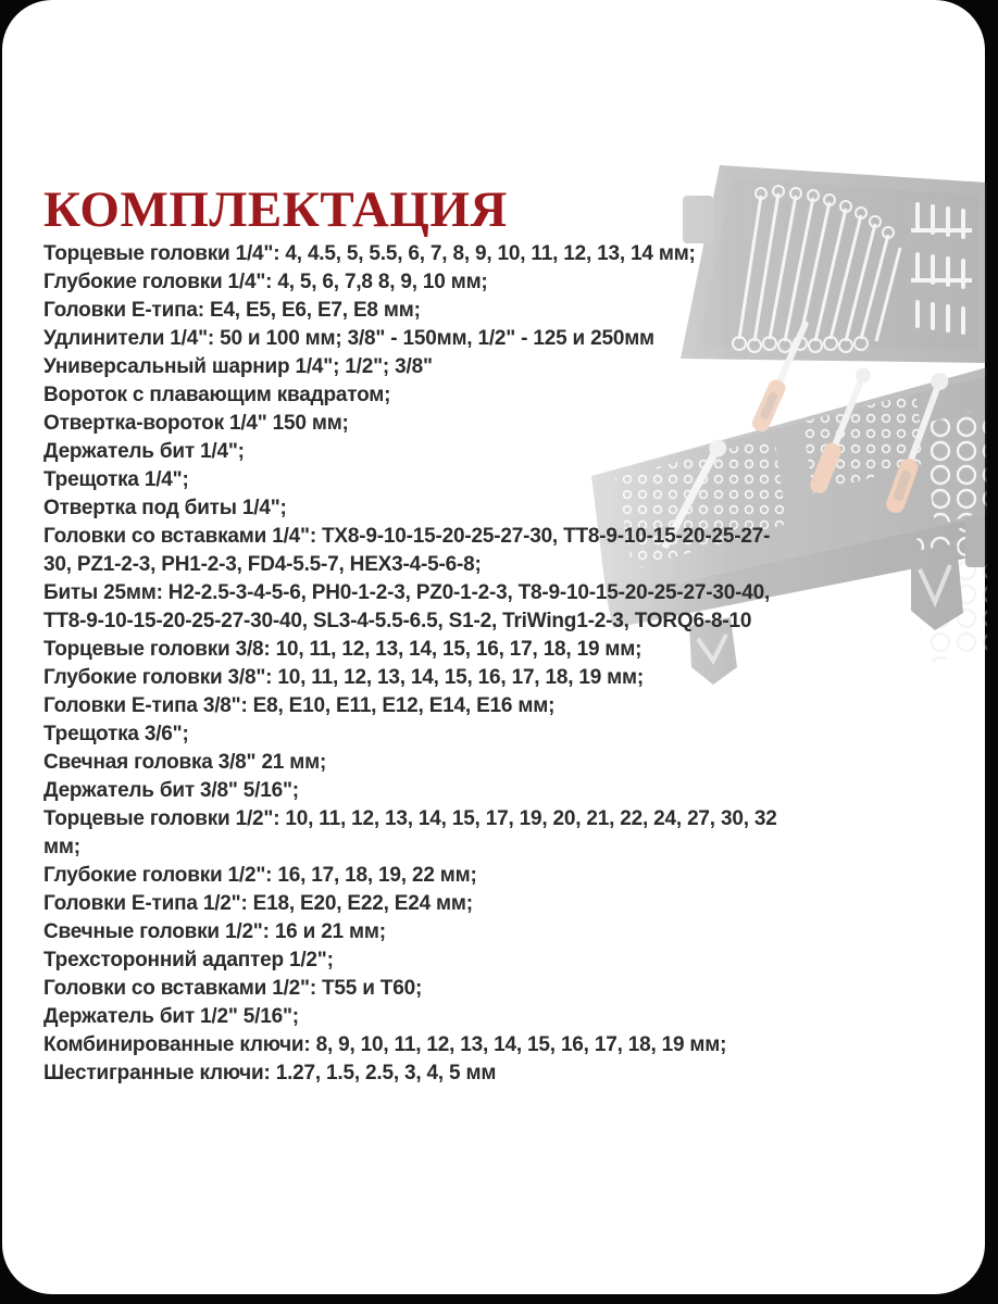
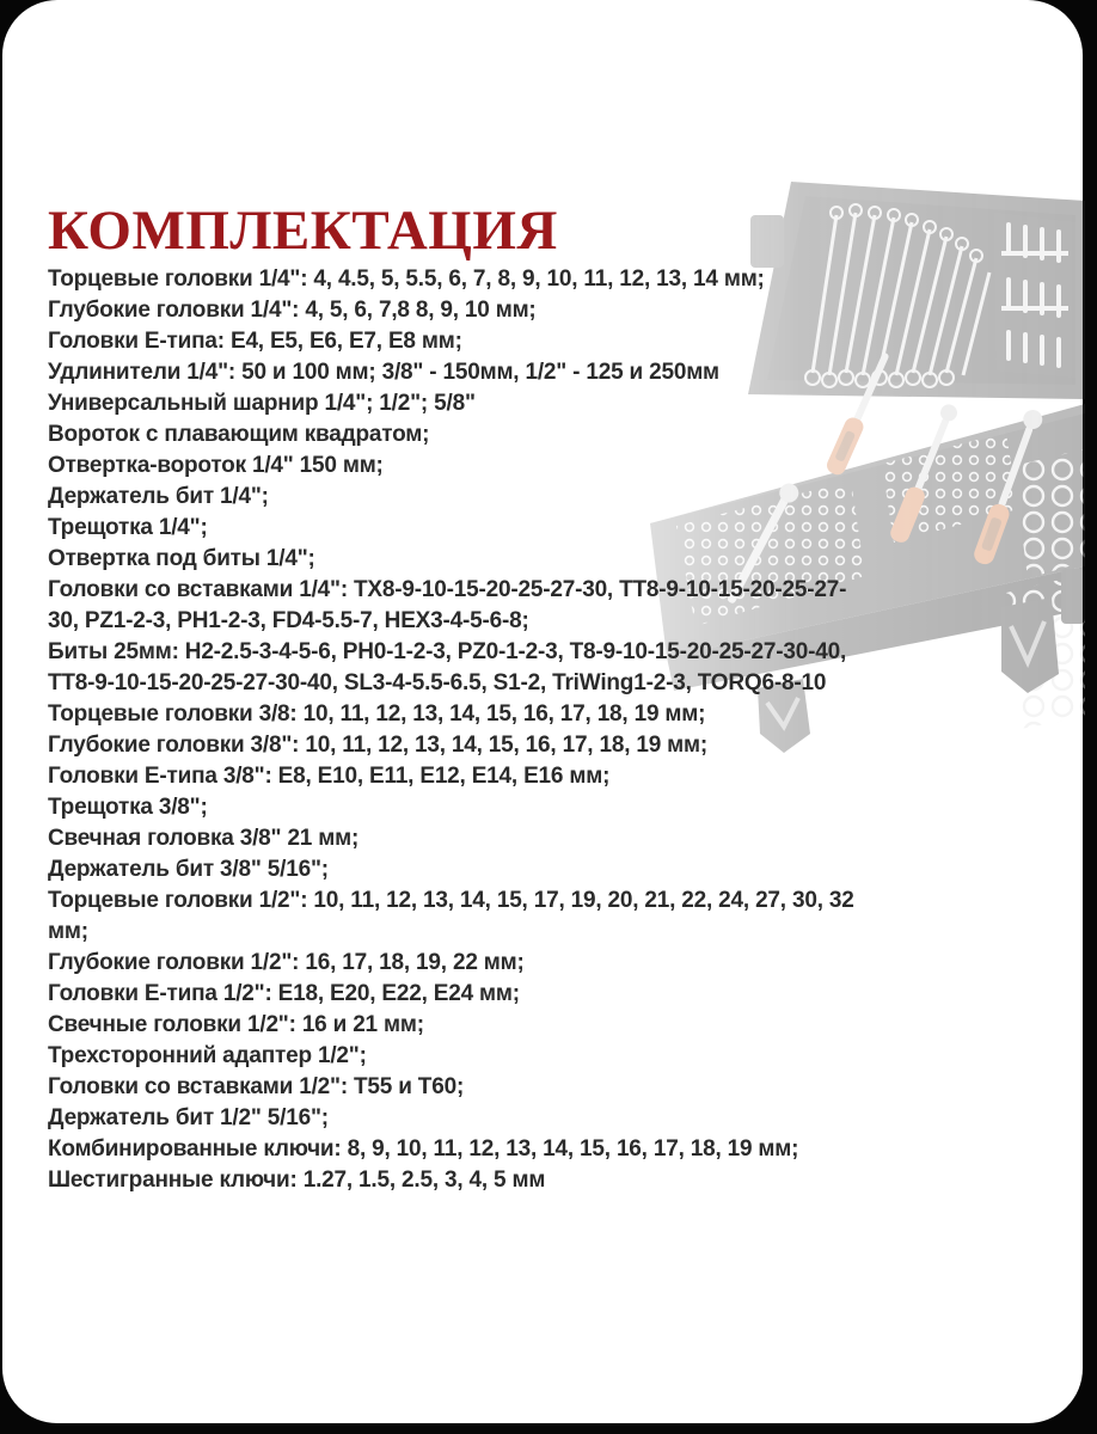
  КОМПЛЕКТАЦИЯ
  Торцевые головки 1/4": 4, 4.5, 5, 5.5, 6, 7, 8, 9, 10, 11, 12, 13, 14 мм;
  Глубокие головки 1/4": 4, 5, 6, 7,8 8, 9, 10 мм;
  Головки Е-типа: Е4, Е5, Е6, Е7, Е8 мм;
  Удлинители 1/4": 50 и 100 мм; 3/8" - 150мм, 1/2" - 125 и 250мм
- Универсальный шарнир 1/4"; 1/2"; 3/8"
+ Универсальный шарнир 1/4"; 1/2"; 5/8"
  Вороток с плавающим квадратом;
  Отвертка-вороток 1/4" 150 мм;
  Держатель бит 1/4";
  Трещотка 1/4";
  Отвертка под биты 1/4";
  Головки со вставками 1/4": TX8-9-10-15-20-25-27-30, TT8-9-10-15-20-25-27-
  30, PZ1-2-3, PH1-2-3, FD4-5.5-7, HEX3-4-5-6-8;
  Биты 25мм: H2-2.5-3-4-5-6, PH0-1-2-3, PZ0-1-2-3, T8-9-10-15-20-25-27-30-40,
  TT8-9-10-15-20-25-27-30-40, SL3-4-5.5-6.5, S1-2, TriWing1-2-3, TORQ6-8-10
  Торцевые головки 3/8: 10, 11, 12, 13, 14, 15, 16, 17, 18, 19 мм;
  Глубокие головки 3/8": 10, 11, 12, 13, 14, 15, 16, 17, 18, 19 мм;
  Головки Е-типа 3/8": Е8, Е10, Е11, Е12, Е14, Е16 мм;
- Трещотка 3/6";
+ Трещотка 3/8";
  Свечная головка 3/8" 21 мм;
  Держатель бит 3/8" 5/16";
  Торцевые головки 1/2": 10, 11, 12, 13, 14, 15, 17, 19, 20, 21, 22, 24, 27, 30, 32
  мм;
  Глубокие головки 1/2": 16, 17, 18, 19, 22 мм;
  Головки Е-типа 1/2": Е18, Е20, Е22, Е24 мм;
  Свечные головки 1/2": 16 и 21 мм;
  Трехсторонний адаптер 1/2";
  Головки со вставками 1/2": Т55 и Т60;
  Держатель бит 1/2" 5/16";
  Комбинированные ключи: 8, 9, 10, 11, 12, 13, 14, 15, 16, 17, 18, 19 мм;
  Шестигранные ключи: 1.27, 1.5, 2.5, 3, 4, 5 мм
